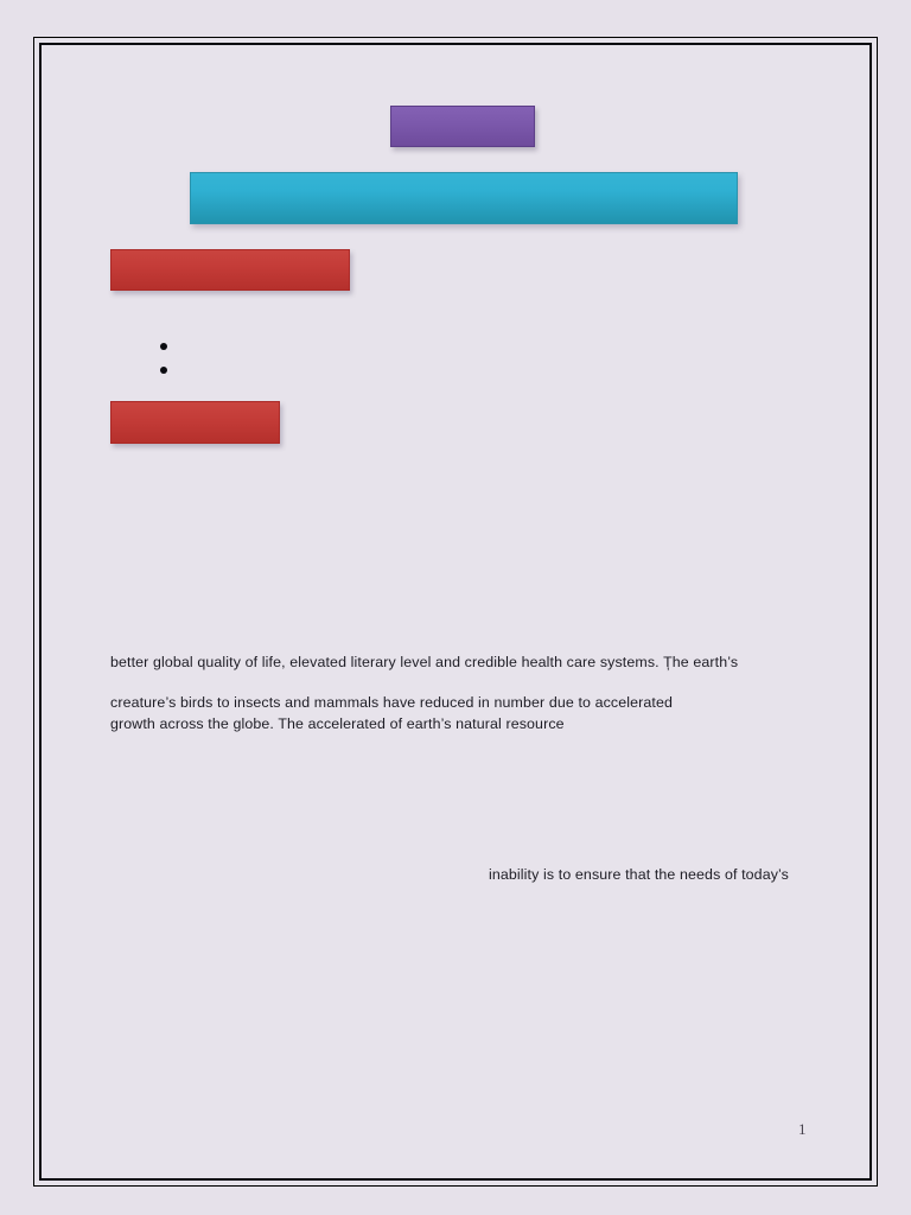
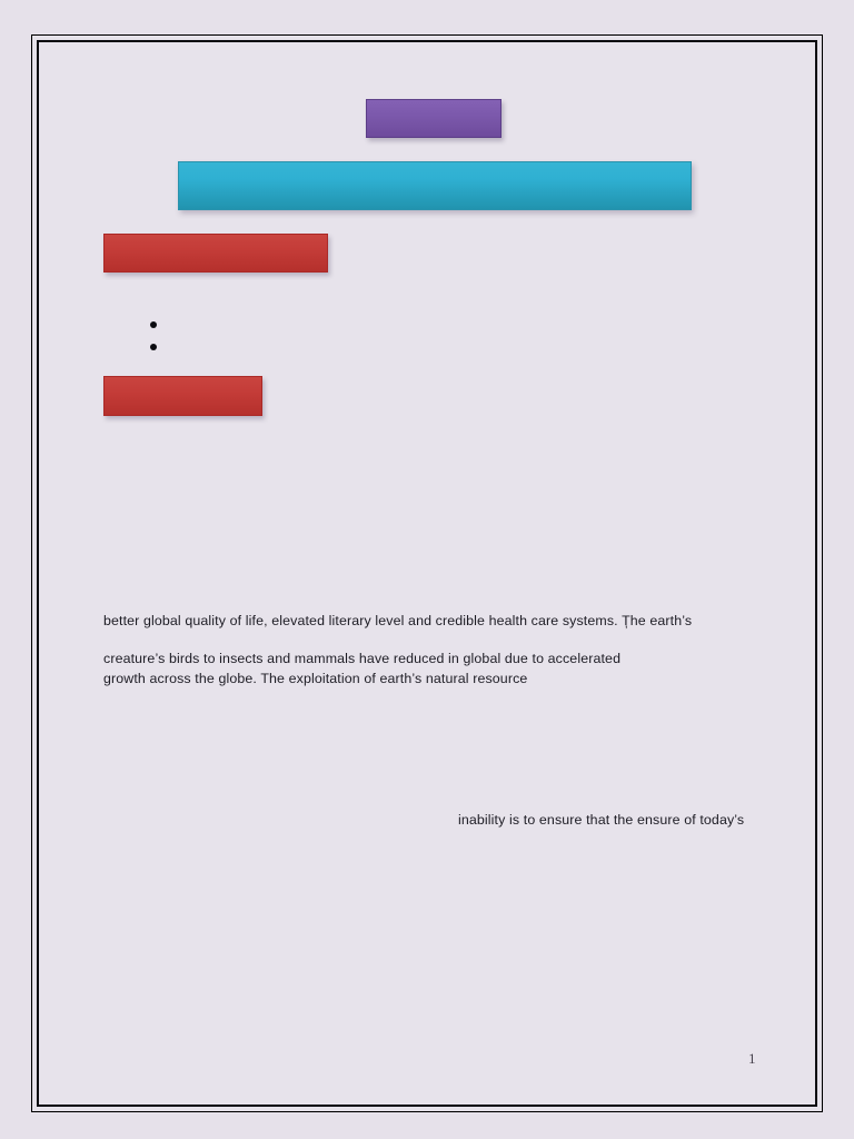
  better global quality of life, elevated literary level and credible health care systems. The earth’s
  ’
- creature’s birds to insects and mammals have reduced in number due to accelerated
+ creature’s birds to insects and mammals have reduced in global due to accelerated
- growth across the globe. The accelerated of earth’s natural resource
+ growth across the globe. The exploitation of earth’s natural resource
- inability is to ensure that the needs of today’s
+ inability is to ensure that the ensure of today’s
  1
